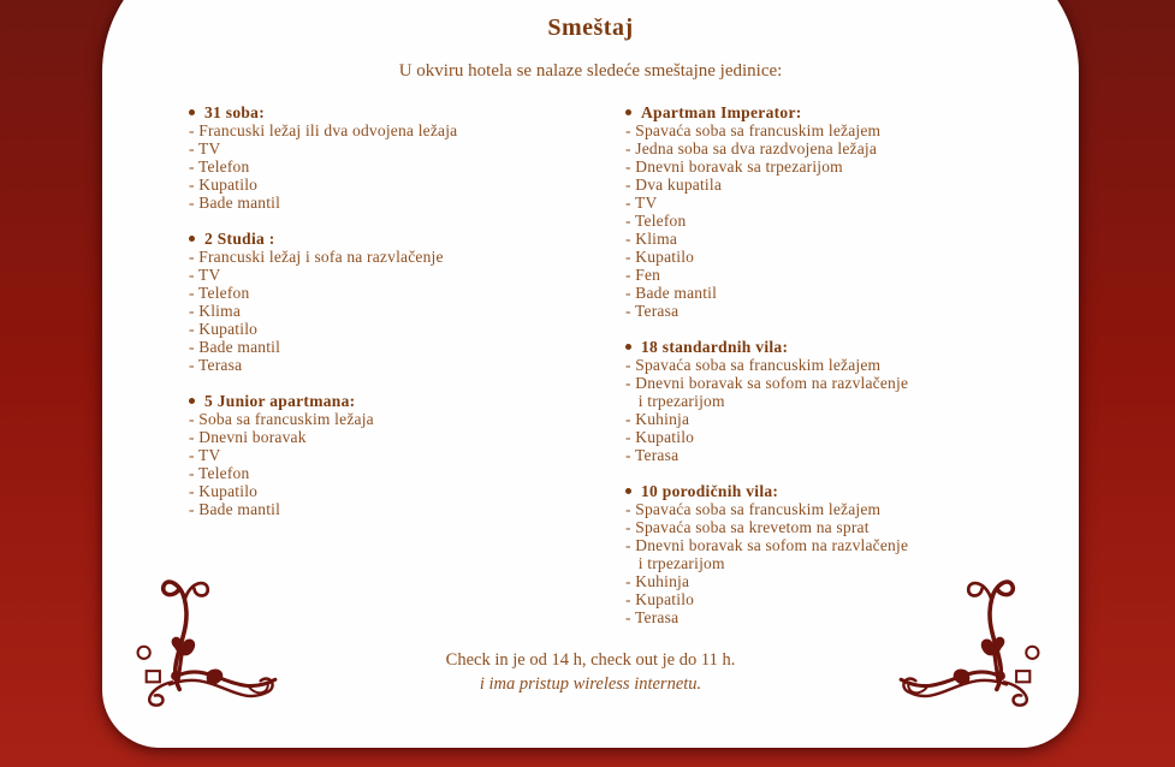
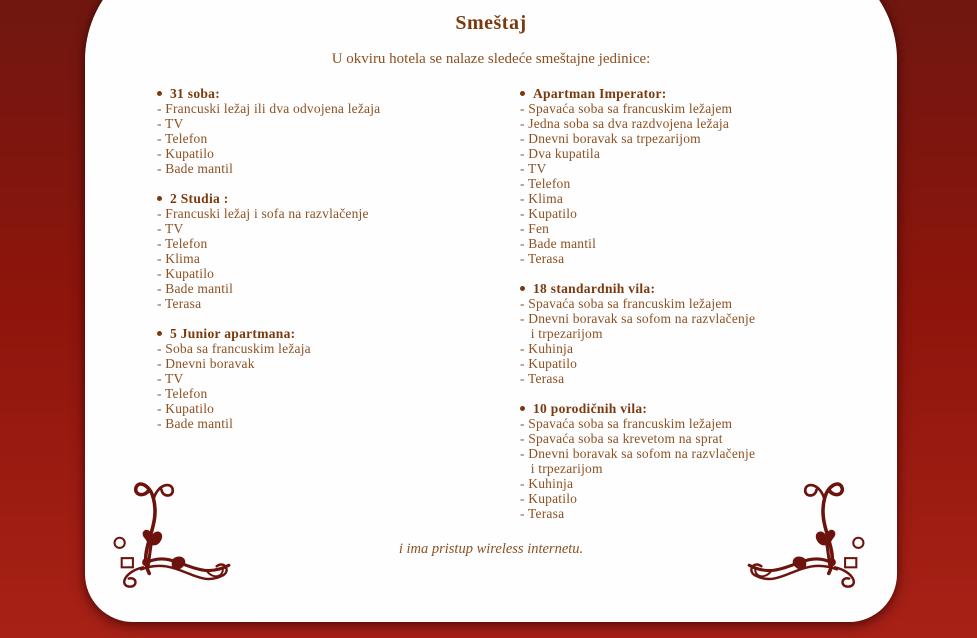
  Smeštaj
  U okviru hotela se nalaze sledeće smeštajne jedinice:
  31 soba:
  - Francuski ležaj ili dva odvojena ležaja
  - TV
  - Telefon
  - Kupatilo
  - Bade mantil
  2 Studia :
  - Francuski ležaj i sofa na razvlačenje
  - TV
  - Telefon
  - Klima
  - Kupatilo
  - Bade mantil
  - Terasa
  5 Junior apartmana:
  - Soba sa francuskim ležaja
  - Dnevni boravak
  - TV
  - Telefon
  - Kupatilo
  - Bade mantil
  Apartman Imperator:
  - Spavaća soba sa francuskim ležajem
  - Jedna soba sa dva razdvojena ležaja
  - Dnevni boravak sa trpezarijom
  - Dva kupatila
  - TV
  - Telefon
  - Klima
  - Kupatilo
  - Fen
  - Bade mantil
  - Terasa
  18 standardnih vila:
  - Spavaća soba sa francuskim ležajem
  - Dnevni boravak sa sofom na razvlačenje
  i trpezarijom
  - Kuhinja
  - Kupatilo
  - Terasa
  10 porodičnih vila:
  - Spavaća soba sa francuskim ležajem
  - Spavaća soba sa krevetom na sprat
  - Dnevni boravak sa sofom na razvlačenje
  i trpezarijom
  - Kuhinja
  - Kupatilo
  - Terasa
- Check in je od 14 h, check out je do 11 h.
  i ima pristup wireless internetu.
